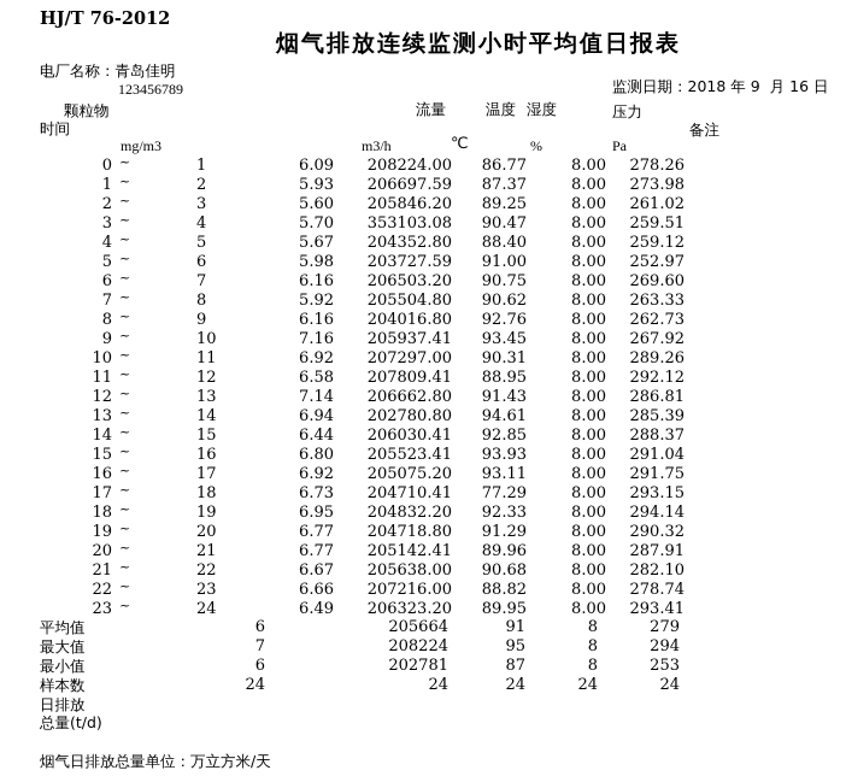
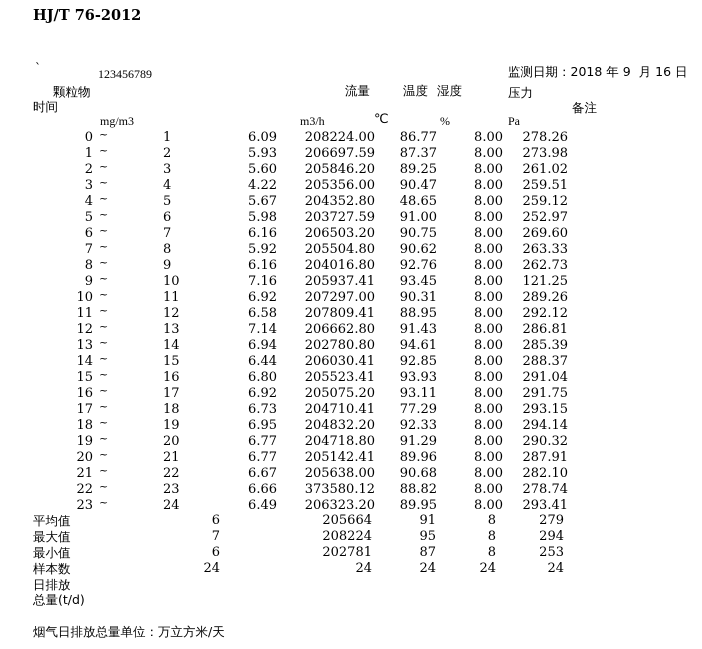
  HJ/T 76-2012
- 烟气排放连续监测小时平均值日报表
- 电厂名称：青岛佳明
  `
  123456789
  监测日期：2018 年 9 月 16 日
  颗粒物
  时间
  流量
  温度
  湿度
  压力
  备注
  mg/m3
  m3/h
  ℃
  %
  Pa
  0
  ~
  1
  6.09
  208224.00
  86.77
  8.00
  278.26
  1
  ~
  2
  5.93
  206697.59
  87.37
  8.00
  273.98
  2
  ~
  3
  5.60
  205846.20
  89.25
  8.00
  261.02
  3
  ~
  4
- 5.70
+ 4.22
- 353103.08
+ 205356.00
  90.47
  8.00
  259.51
  4
  ~
  5
  5.67
  204352.80
- 88.40
+ 48.65
  8.00
  259.12
  5
  ~
  6
  5.98
  203727.59
  91.00
  8.00
  252.97
  6
  ~
  7
  6.16
  206503.20
  90.75
  8.00
  269.60
  7
  ~
  8
  5.92
  205504.80
  90.62
  8.00
  263.33
  8
  ~
  9
  6.16
  204016.80
  92.76
  8.00
  262.73
  9
  ~
  10
  7.16
  205937.41
  93.45
  8.00
- 267.92
+ 121.25
  10
  ~
  11
  6.92
  207297.00
  90.31
  8.00
  289.26
  11
  ~
  12
  6.58
  207809.41
  88.95
  8.00
  292.12
  12
  ~
  13
  7.14
  206662.80
  91.43
  8.00
  286.81
  13
  ~
  14
  6.94
  202780.80
  94.61
  8.00
  285.39
  14
  ~
  15
  6.44
  206030.41
  92.85
  8.00
  288.37
  15
  ~
  16
  6.80
  205523.41
  93.93
  8.00
  291.04
  16
  ~
  17
  6.92
  205075.20
  93.11
  8.00
  291.75
  17
  ~
  18
  6.73
  204710.41
  77.29
  8.00
  293.15
  18
  ~
  19
  6.95
  204832.20
  92.33
  8.00
  294.14
  19
  ~
  20
  6.77
  204718.80
  91.29
  8.00
  290.32
  20
  ~
  21
  6.77
  205142.41
  89.96
  8.00
  287.91
  21
  ~
  22
  6.67
  205638.00
  90.68
  8.00
  282.10
  22
  ~
  23
  6.66
- 207216.00
+ 373580.12
  88.82
  8.00
  278.74
  23
  ~
  24
  6.49
  206323.20
  89.95
  8.00
  293.41
  平均值
  6
  205664
  91
  8
  279
  最大值
  7
  208224
  95
  8
  294
  最小值
  6
  202781
  87
  8
  253
  样本数
  24
  24
  24
  24
  24
  日排放
  总量(t/d)
  烟气日排放总量单位：万立方米/天
